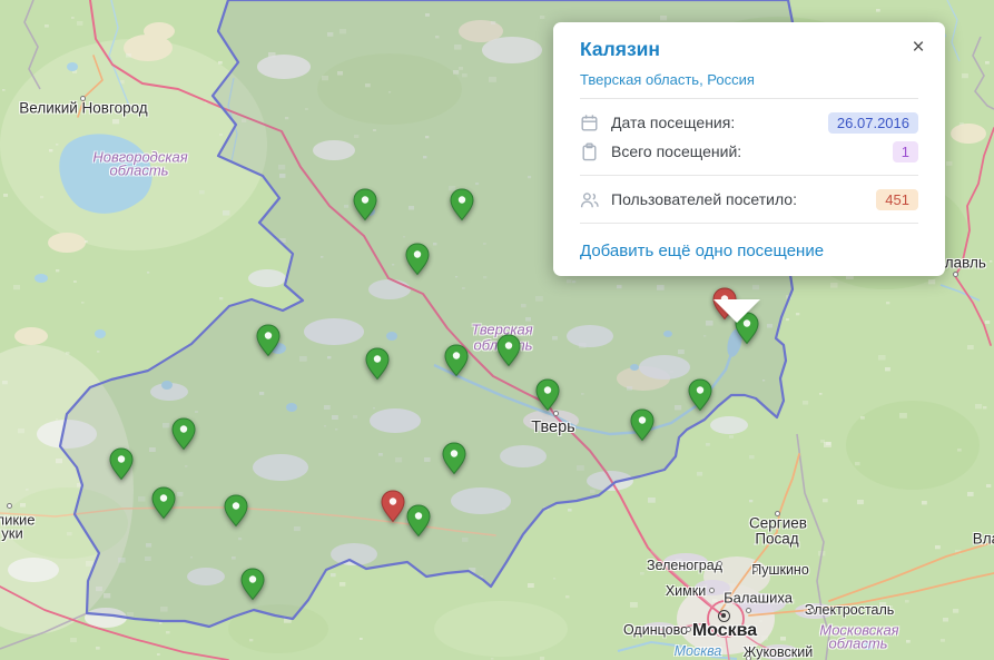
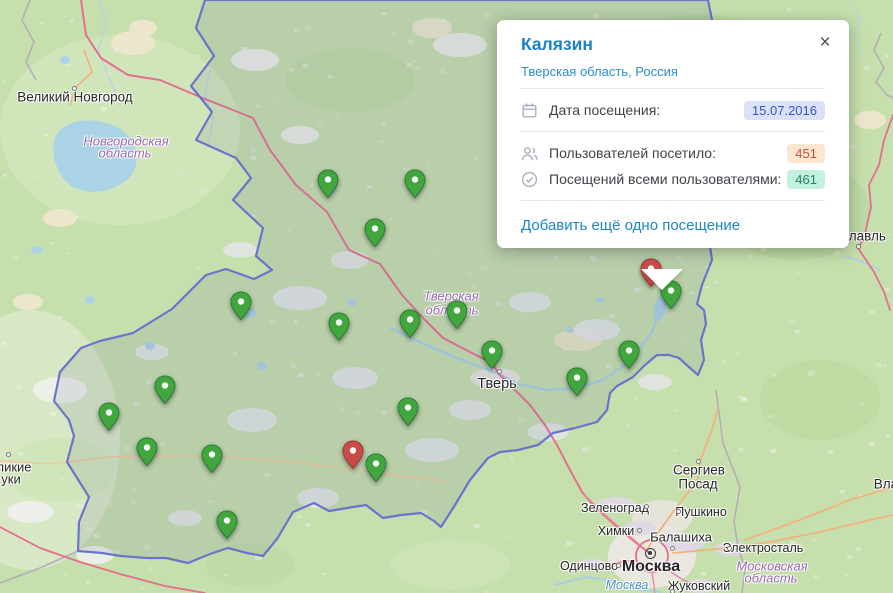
  Великий Новгород
  Тверь
  лавль
  Сергиев
  Посад
  Зеленогра
  ушкино
  Химки
  Балашиха
  лектросталь
  Одинцово
  Москва
  Жуковский
  ликие
  уки
  Новгородская
  область
  Тверская
  Московская
  область
  Москва
  ×
  Калязин
  Тверская область, Россия
  Дата посещения:
- 26.07.2016
+ 15.07.2016
- Всего посещений:
- 1
  Пользователей посетило:
  451
+ Посещений всеми пользователями:
+ 461
  Добавить ещё одно посещение
